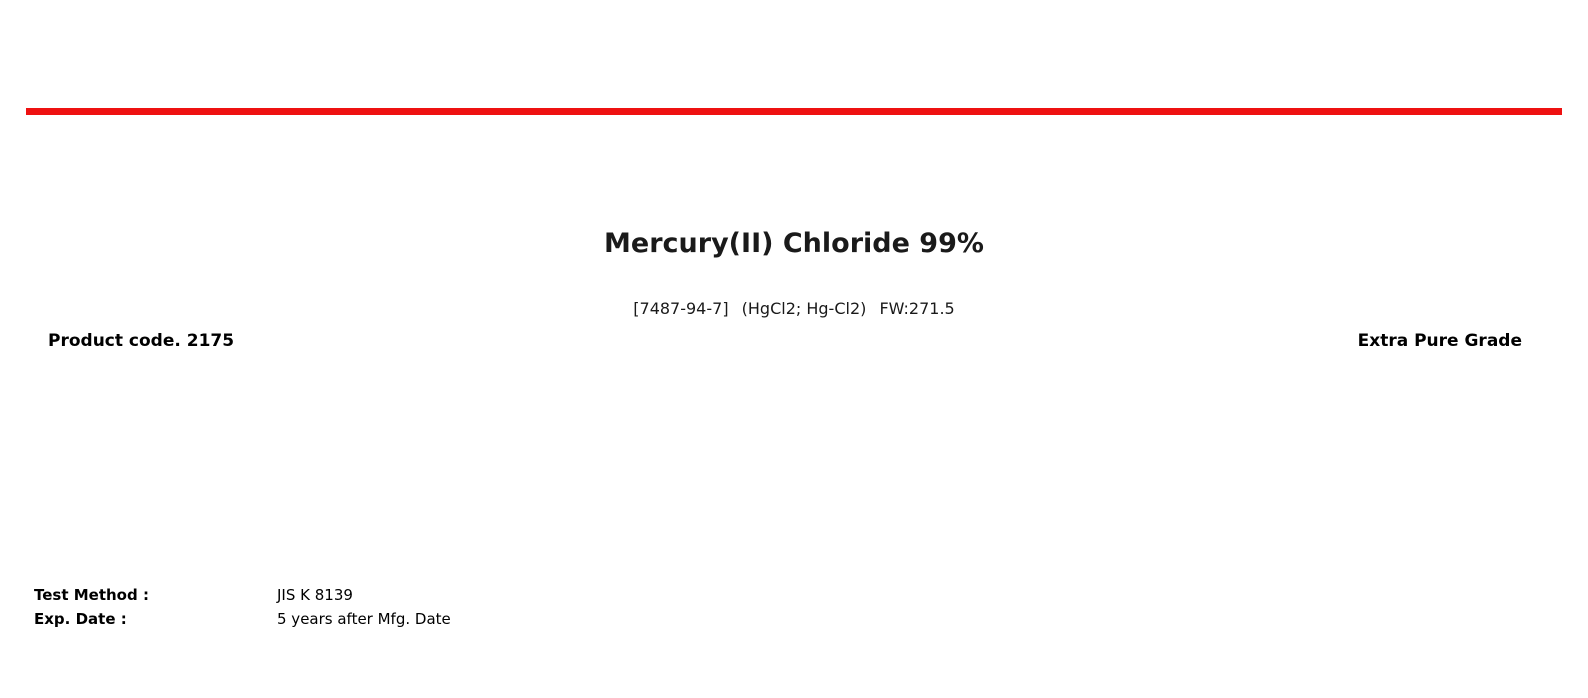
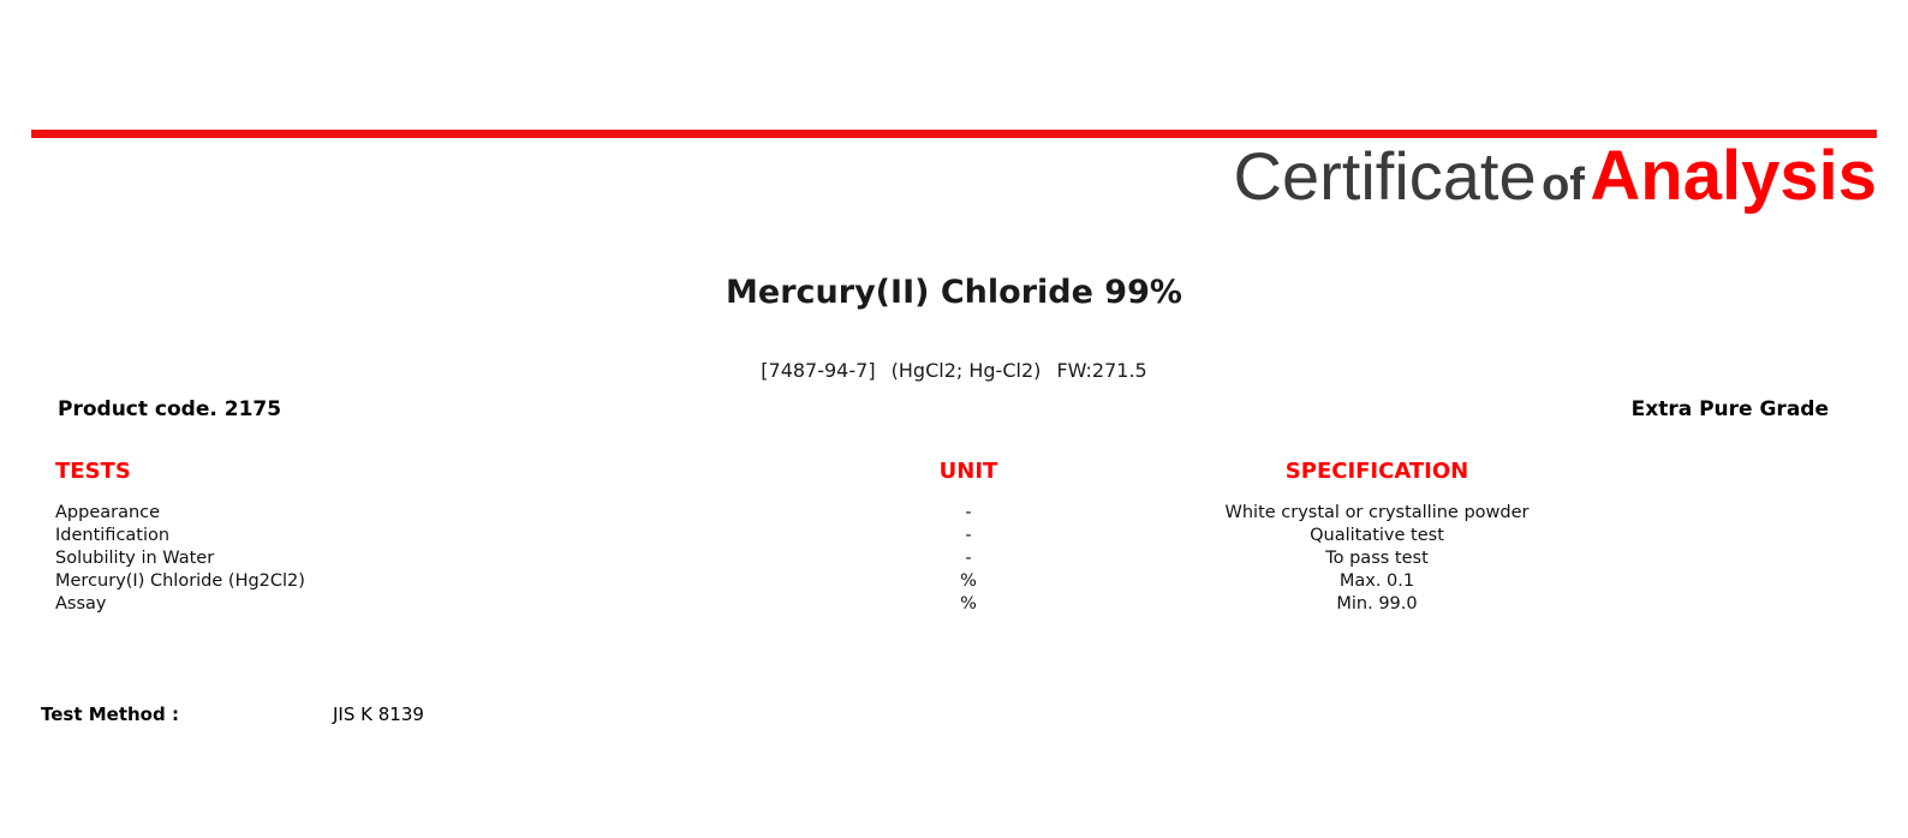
+ Certificate of Analysis
  Mercury(II) Chloride 99%
  [7487-94-7] (HgCl2; Hg-Cl2) FW:271.5
  Product code. 2175
  Extra Pure Grade
+ TESTS	UNIT	SPECIFICATION
+ Appearance	-	White crystal or crystalline powder
+ Identification	-	Qualitative test
+ Solubility in Water	-	To pass test
+ Mercury(I) Chloride (Hg2Cl2)	%	Max. 0.1
+ Assay	%	Min. 99.0
  Test Method :
  JIS K 8139
- Exp. Date :
- 5 years after Mfg. Date
